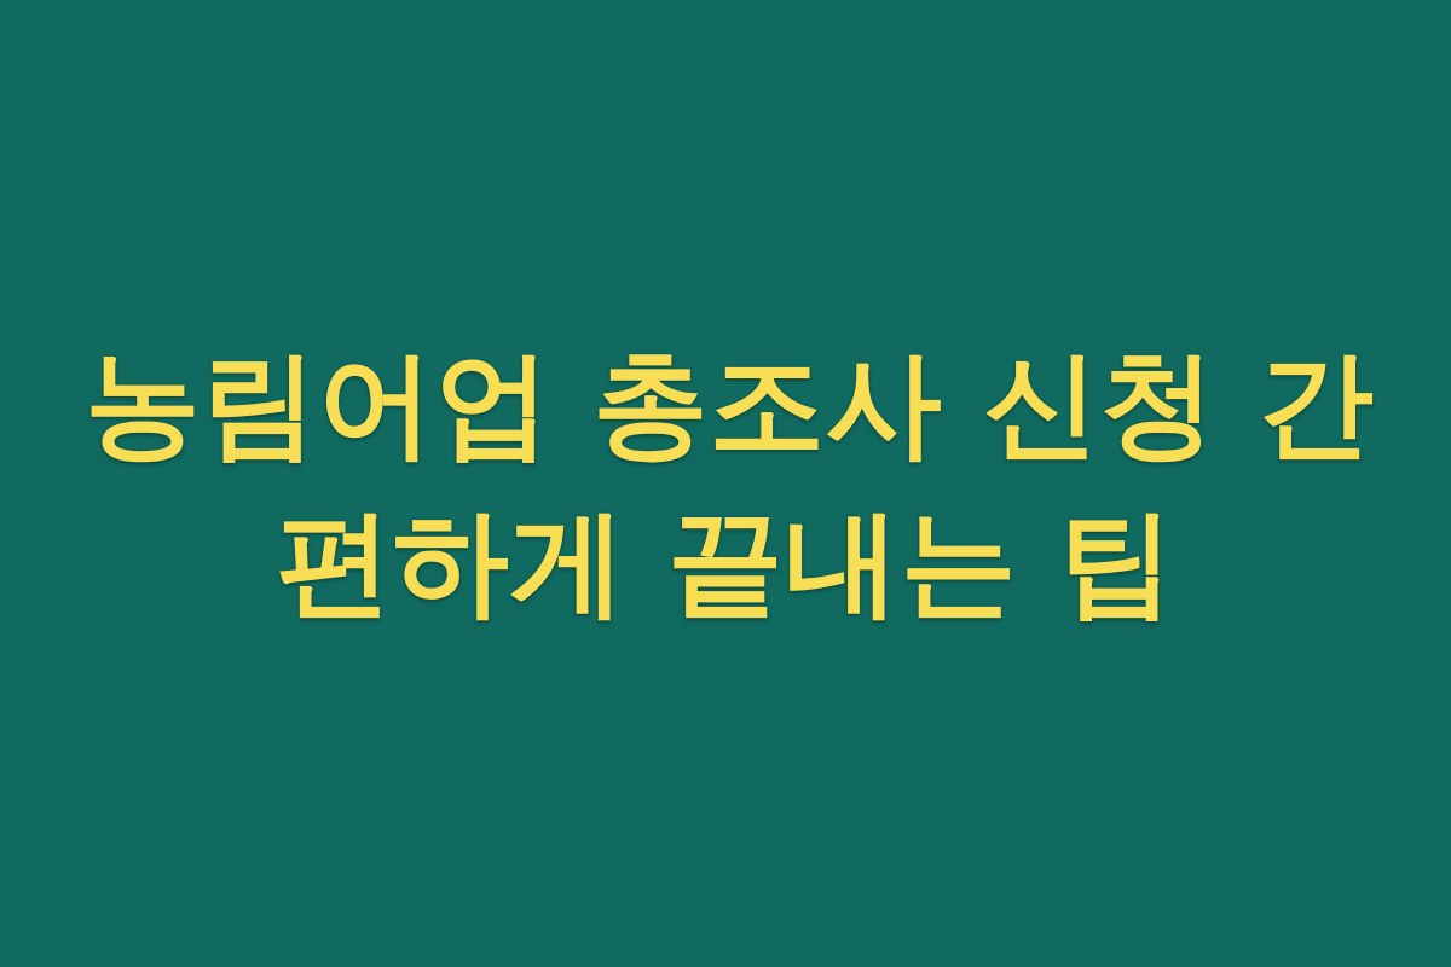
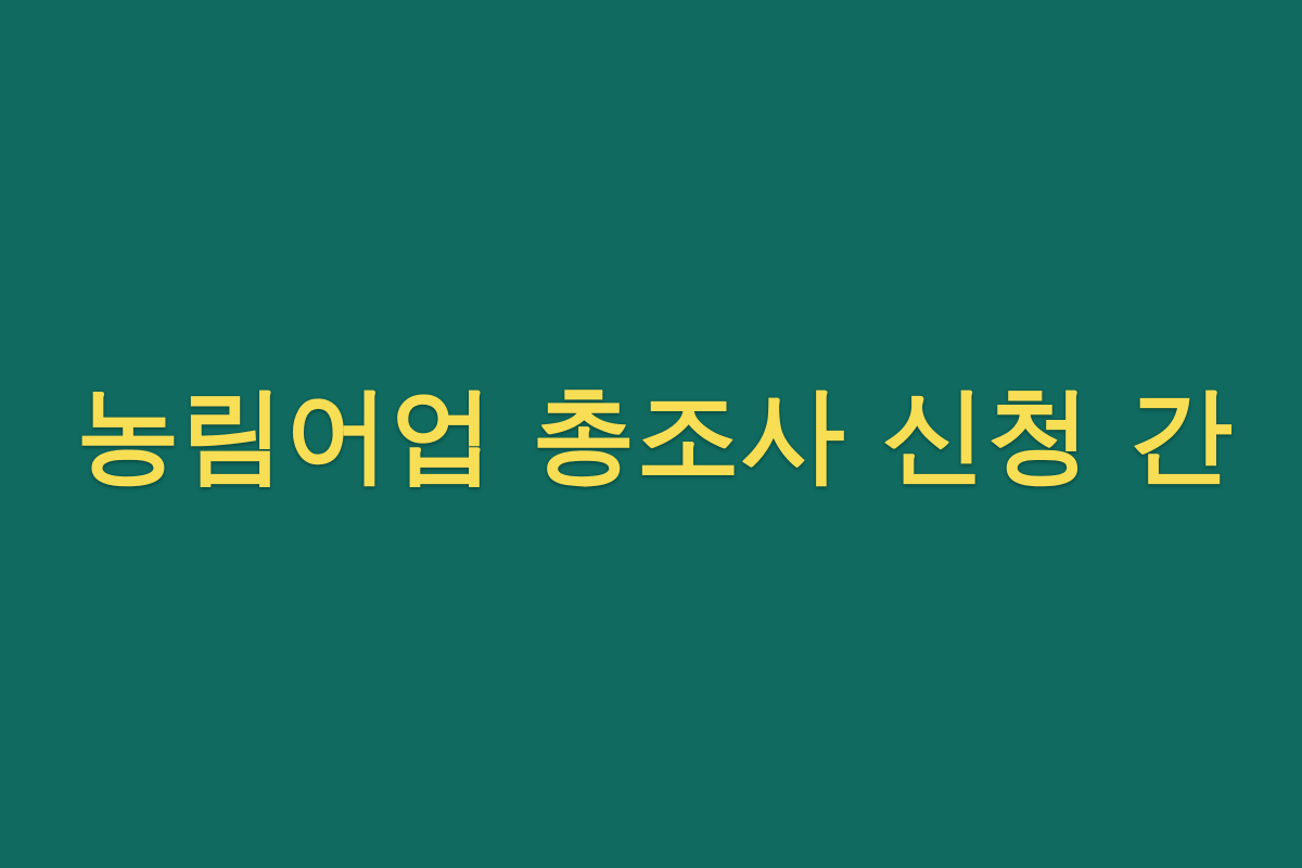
  농림어업 총조사 신청 간
- 편하게 끝내는 팁
